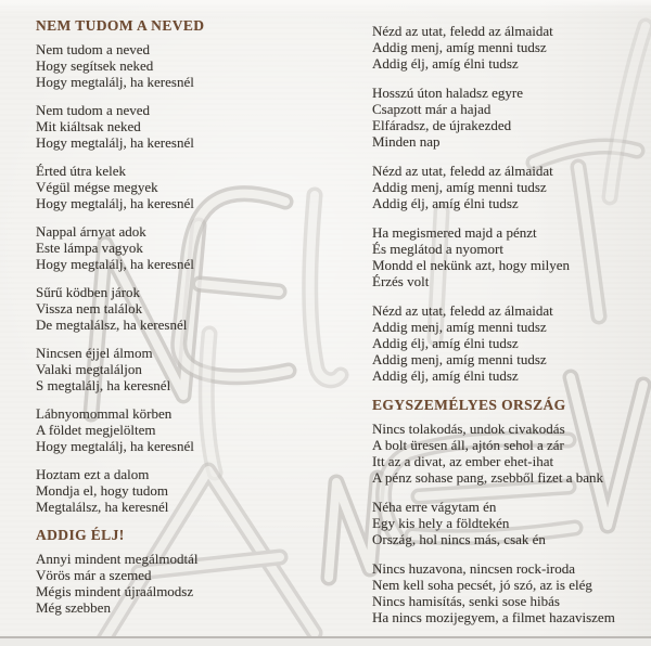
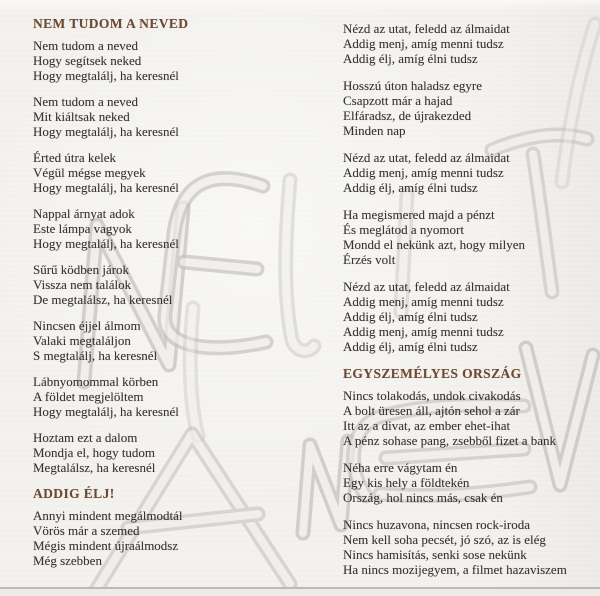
  NEM TUDOM A NEVED
  Nem tudom a neved
  Hogy segítsek neked
  Hogy megtalálj, ha keresnél
  Nem tudom a neved
  Mit kiáltsak neked
  Hogy megtalálj, ha keresnél
  Érted útra kelek
  Végül mégse megyek
  Hogy megtalálj, ha keresnél
  Nappal árnyat adok
  Este lámpa vagyok
  Hogy megtalálj, ha keresnél
  Sűrű ködben járok
  Vissza nem találok
  De megtalálsz, ha keresnél
  Nincsen éjjel álmom
  Valaki megtaláljon
  S megtalálj, ha keresnél
  Lábnyomommal körben
  A földet megjelöltem
  Hogy megtalálj, ha keresnél
  Hoztam ezt a dalom
  Mondja el, hogy tudom
  Megtalálsz, ha keresnél
  ADDIG ÉLJ!
  Annyi mindent megálmodtál
  Vörös már a szemed
  Mégis mindent újraálmodsz
  Még szebben
  Nézd az utat, feledd az álmaidat
  Addig menj, amíg menni tudsz
  Addig élj, amíg élni tudsz
  Hosszú úton haladsz egyre
  Csapzott már a hajad
  Elfáradsz, de újrakezded
  Minden nap
  Nézd az utat, feledd az álmaidat
  Addig menj, amíg menni tudsz
  Addig élj, amíg élni tudsz
  Ha megismered majd a pénzt
  És meglátod a nyomort
  Mondd el nekünk azt, hogy milyen
  Érzés volt
  Nézd az utat, feledd az álmaidat
  Addig menj, amíg menni tudsz
  Addig élj, amíg élni tudsz
  Addig menj, amíg menni tudsz
  Addig élj, amíg élni tudsz
  EGYSZEMÉLYES ORSZÁG
  Nincs tolakodás, undok civakodás
  A bolt üresen áll, ajtón sehol a zár
  Itt az a divat, az ember ehet-ihat
  A pénz sohase pang, zsebből fizet a bank
  Néha erre vágytam én
  Egy kis hely a földtekén
  Ország, hol nincs más, csak én
  Nincs huzavona, nincsen rock-iroda
  Nem kell soha pecsét, jó szó, az is elég
- Nincs hamisítás, senki sose hibás
+ Nincs hamisítás, senki sose nekünk
  Ha nincs mozijegyem, a filmet hazaviszem
